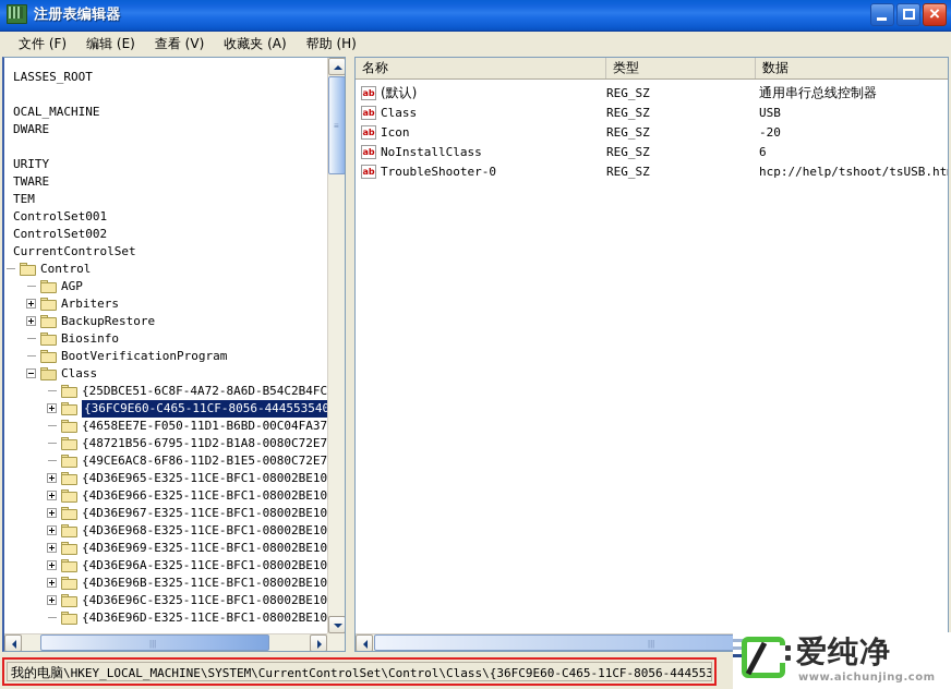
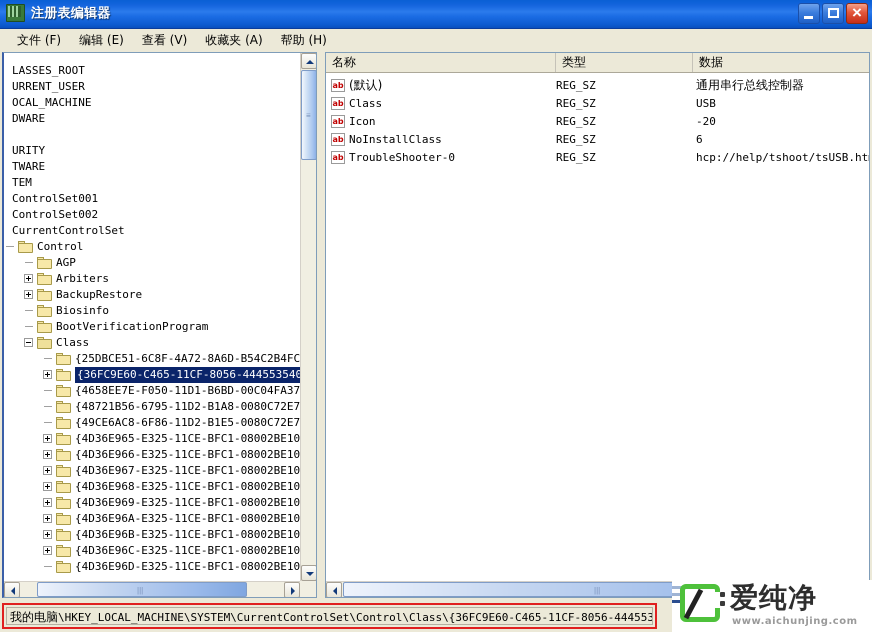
  注册表编辑器
  文件 (F)
  编辑 (E)
  查看 (V)
  收藏夹 (A)
  帮助 (H)
  LASSES_ROOT
+ URRENT_USER
  OCAL_MACHINE
  DWARE
  URITY
  TWARE
  TEM
  ControlSet001
  ControlSet002
  CurrentControlSet
  Control
  AGP
  Arbiters
  BackupRestore
  Biosinfo
  BootVerificationProgram
  Class
  {25DBCE51-6C8F-4A72-8A6D-B54C2B4FC
  {36FC9E60-C465-11CF-8056-444553540
  {4658EE7E-F050-11D1-B6BD-00C04FA37
  {48721B56-6795-11D2-B1A8-0080C72E7
  {49CE6AC8-6F86-11D2-B1E5-0080C72E7
  {4D36E965-E325-11CE-BFC1-08002BE10
  {4D36E966-E325-11CE-BFC1-08002BE10
  {4D36E967-E325-11CE-BFC1-08002BE10
  {4D36E968-E325-11CE-BFC1-08002BE10
  {4D36E969-E325-11CE-BFC1-08002BE10
  {4D36E96A-E325-11CE-BFC1-08002BE10
  {4D36E96B-E325-11CE-BFC1-08002BE10
  {4D36E96C-E325-11CE-BFC1-08002BE10
  {4D36E96D-E325-11CE-BFC1-08002BE10
  ≡
  |||
  名称
  类型
  数据
  (默认)
  REG_SZ
  通用串行总线控制器
  Class
  REG_SZ
  USB
  Icon
  REG_SZ
  -20
  NoInstallClass
  REG_SZ
  6
  TroubleShooter-0
  REG_SZ
  hcp://help/tshoot/tsUSB.ht
  |||
  我的电脑\HKEY_LOCAL_MACHINE\SYSTEM\CurrentControlSet\Control\Class\{36FC9E60-C465-11CF-8056-444553
  爱纯净
  www.aichunjing.com
